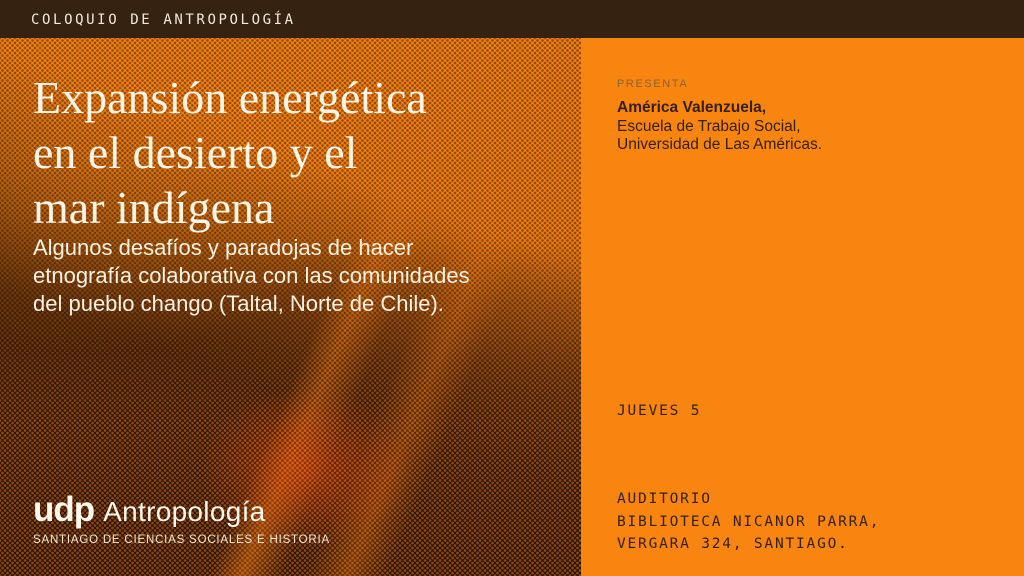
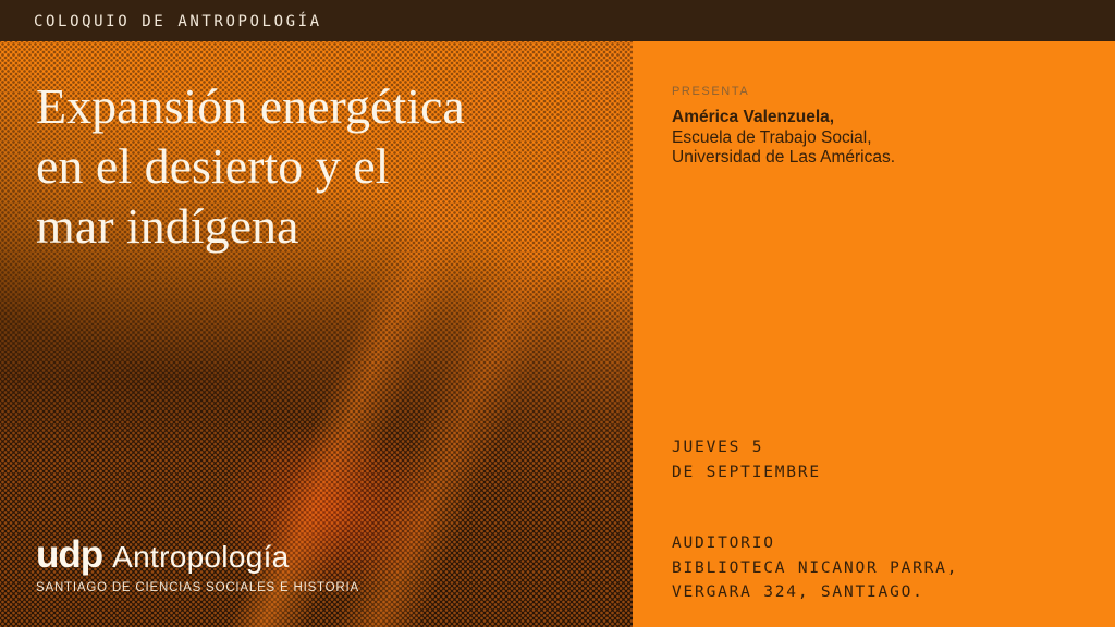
  COLOQUIO DE ANTROPOLOGÍA
  Expansión energética
  en el desierto y el
  mar indígena
- Algunos desafíos y paradojas de hacer
- etnografía colaborativa con las comunidades
- del pueblo chango (Taltal, Norte de Chile).
  udp Antropología
  SANTIAGO DE CIENCIAS SOCIALES E HISTORIA
  PRESENTA
  América Valenzuela,
  Escuela de Trabajo Social,
  Universidad de Las Américas.
  JUEVES 5
+ DE SEPTIEMBRE
  AUDITORIO
  BIBLIOTECA NICANOR PARRA,
  VERGARA 324, SANTIAGO.
